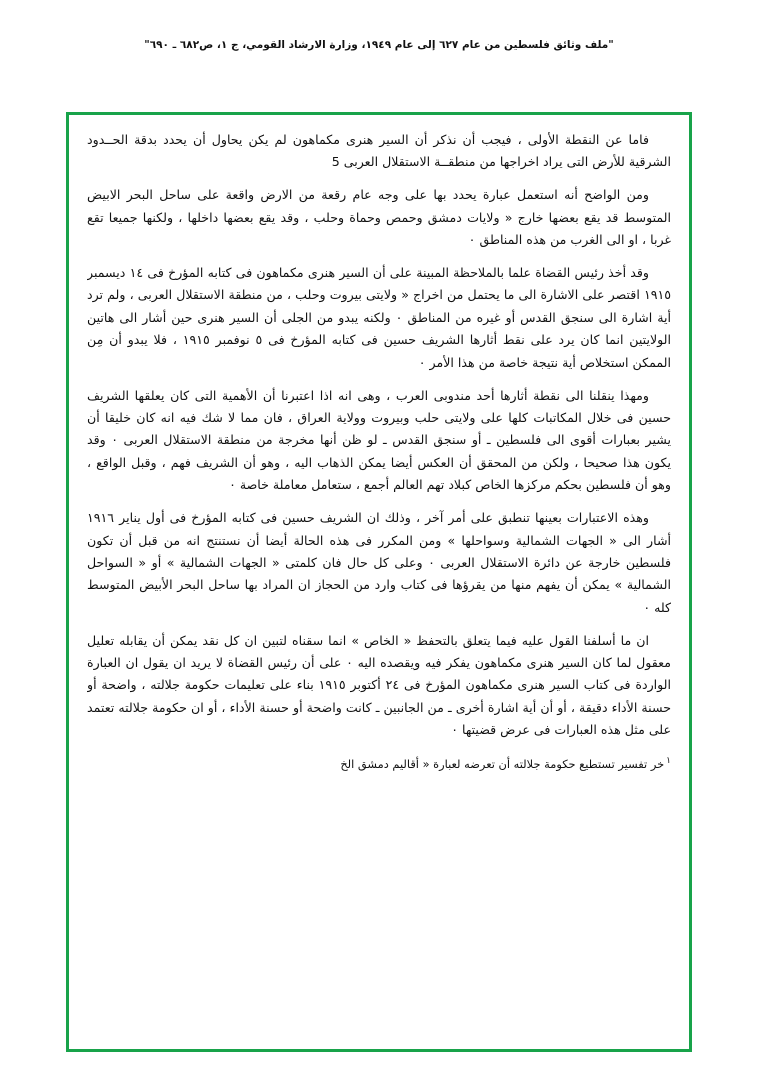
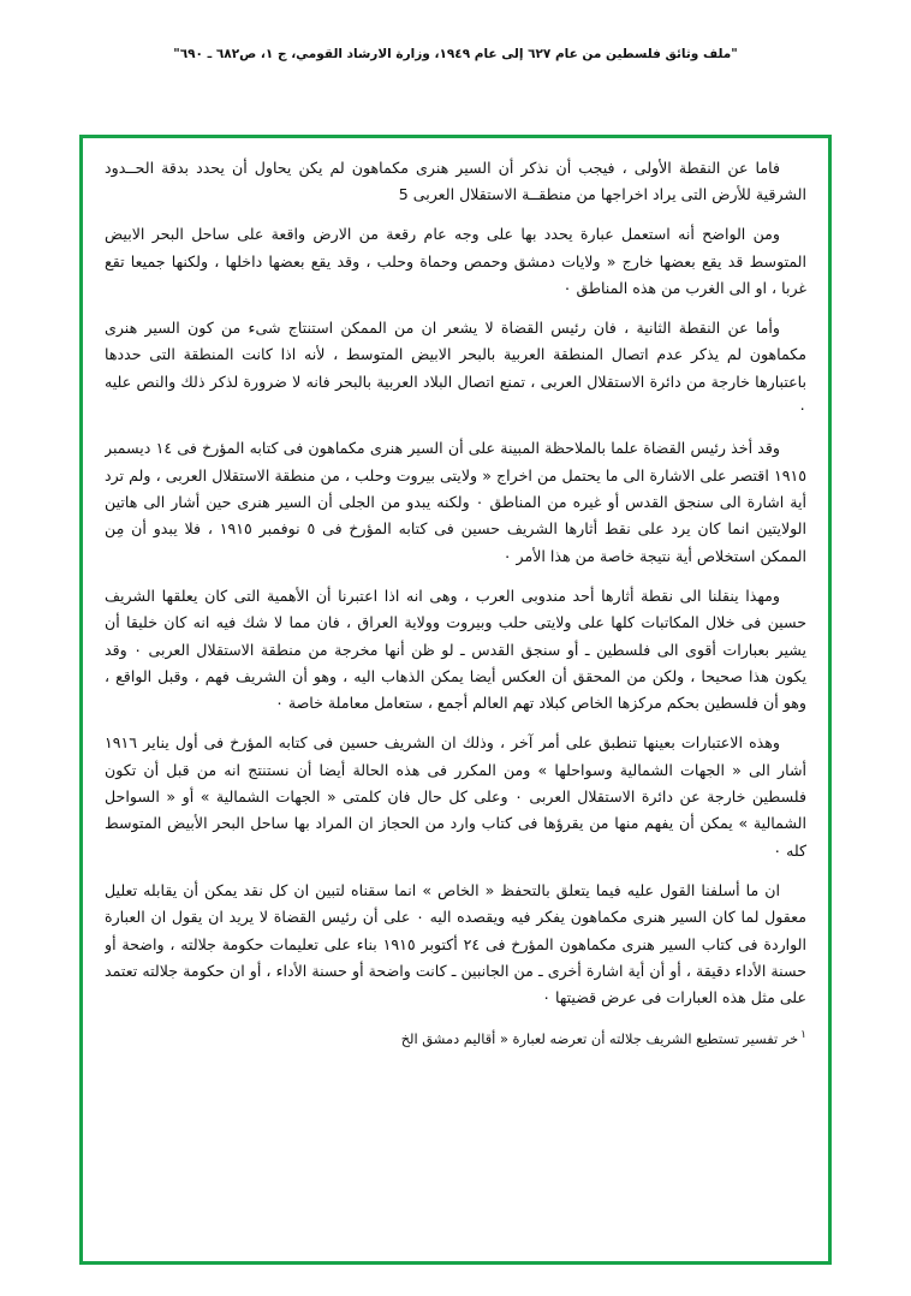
  "ملف وثائق فلسطين من عام ٦٢٧ إلى عام ١٩٤٩، وزارة الارشاد القومي، ج ١، ص٦٨٢ ـ ٦٩٠"
  فاما عن النقطة الأولى ، فيجب أن نذكر أن السير هنرى مكماهون لم يكن يحاول أن يحدد بدقة الحــدود الشرقية للأرض التى يراد اخراجها من منطقــة الاستقلال العربى 5
  ومن الواضح أنه استعمل عبارة يحدد بها على وجه عام رقعة من الارض واقعة على ساحل البحر الابيض المتوسط قد يقع بعضها خارج « ولايات دمشق وحمص وحماة وحلب ، وقد يقع بعضها داخلها ، ولكنها جميعا تقع غربا ، او الى الغرب من هذه المناطق ٠
+ وأما عن النقطة الثانية ، فان رئيس القضاة لا يشعر ان من الممكن استنتاج شىء من كون السير هنرى مكماهون لم يذكر عدم اتصال المنطقة العربية بالبحر الابيض المتوسط ، لأنه اذا كانت المنطقة التى حددها باعتبارها خارجة من دائرة الاستقلال العربى ، تمنع اتصال البلاد العربية بالبحر فانه لا ضرورة لذكر ذلك والنص عليه ٠
  وقد أخذ رئيس القضاة علما بالملاحظة المبينة على أن السير هنرى مكماهون فى كتابه المؤرخ فى ١٤ ديسمبر ١٩١٥ اقتصر على الاشارة الى ما يحتمل من اخراج « ولايتى بيروت وحلب ، من منطقة الاستقلال العربى ، ولم ترد أية اشارة الى سنجق القدس أو غيره من المناطق ٠ ولكنه يبدو من الجلى أن السير هنرى حين أشار الى هاتين الولايتين انما كان يرد على نقط أثارها الشريف حسين فى كتابه المؤرخ فى ٥ نوفمبر ١٩١٥ ، فلا يبدو أن مِن الممكن استخلاص أية نتيجة خاصة من هذا الأمر ٠
  ومهذا ينقلنا الى نقطة أثارها أحد مندوبى العرب ، وهى انه اذا اعتبرنا أن الأهمية التى كان يعلقها الشريف حسين فى خلال المكاتبات كلها على ولايتى حلب وبيروت وولاية العراق ، فان مما لا شك فيه انه كان خليقا أن يشير بعبارات أقوى الى فلسطين ـ أو سنجق القدس ـ لو ظن أنها مخرجة من منطقة الاستقلال العربى ٠ وقد يكون هذا صحيحا ، ولكن من المحقق أن العكس أيضا يمكن الذهاب اليه ، وهو أن الشريف فهم ، وقبل الواقع ، وهو أن فلسطين بحكم مركزها الخاص كبلاد تهم العالم أجمع ، ستعامل معاملة خاصة ٠
  وهذه الاعتبارات بعينها تنطبق على أمر آخر ، وذلك ان الشريف حسين فى كتابه المؤرخ فى أول يناير ١٩١٦ أشار الى « الجهات الشمالية وسواحلها » ومن المكرر فى هذه الحالة أيضا أن نستنتج انه من قبل أن تكون فلسطين خارجة عن دائرة الاستقلال العربى ٠ وعلى كل حال فان كلمتى « الجهات الشمالية » أو « السواحل الشمالية » يمكن أن يفهم منها من يقرؤها فى كتاب وارد من الحجاز ان المراد بها ساحل البحر الأبيض المتوسط كله ٠
  ان ما أسلفنا القول عليه فيما يتعلق بالتحفظ « الخاص » انما سقناه لتبين ان كل نقد يمكن أن يقابله تعليل معقول لما كان السير هنرى مكماهون يفكر فيه ويقصده اليه ٠ على أن رئيس القضاة لا يريد ان يقول ان العبارة الواردة فى كتاب السير هنرى مكماهون المؤرخ فى ٢٤ أكتوبر ١٩١٥ بناء على تعليمات حكومة جلالته ، واضحة أو حسنة الأداء دقيقة ، أو أن أية اشارة أخرى ـ من الجانبين ـ كانت واضحة أو حسنة الأداء ، أو ان حكومة جلالته تعتمد على مثل هذه العبارات فى عرض قضيتها ٠
- ١خر تفسير تستطيع حكومة جلالته أن تعرضه لعبارة « أقاليم دمشق الخ
+ ١خر تفسير تستطيع الشريف جلالته أن تعرضه لعبارة « أقاليم دمشق الخ
